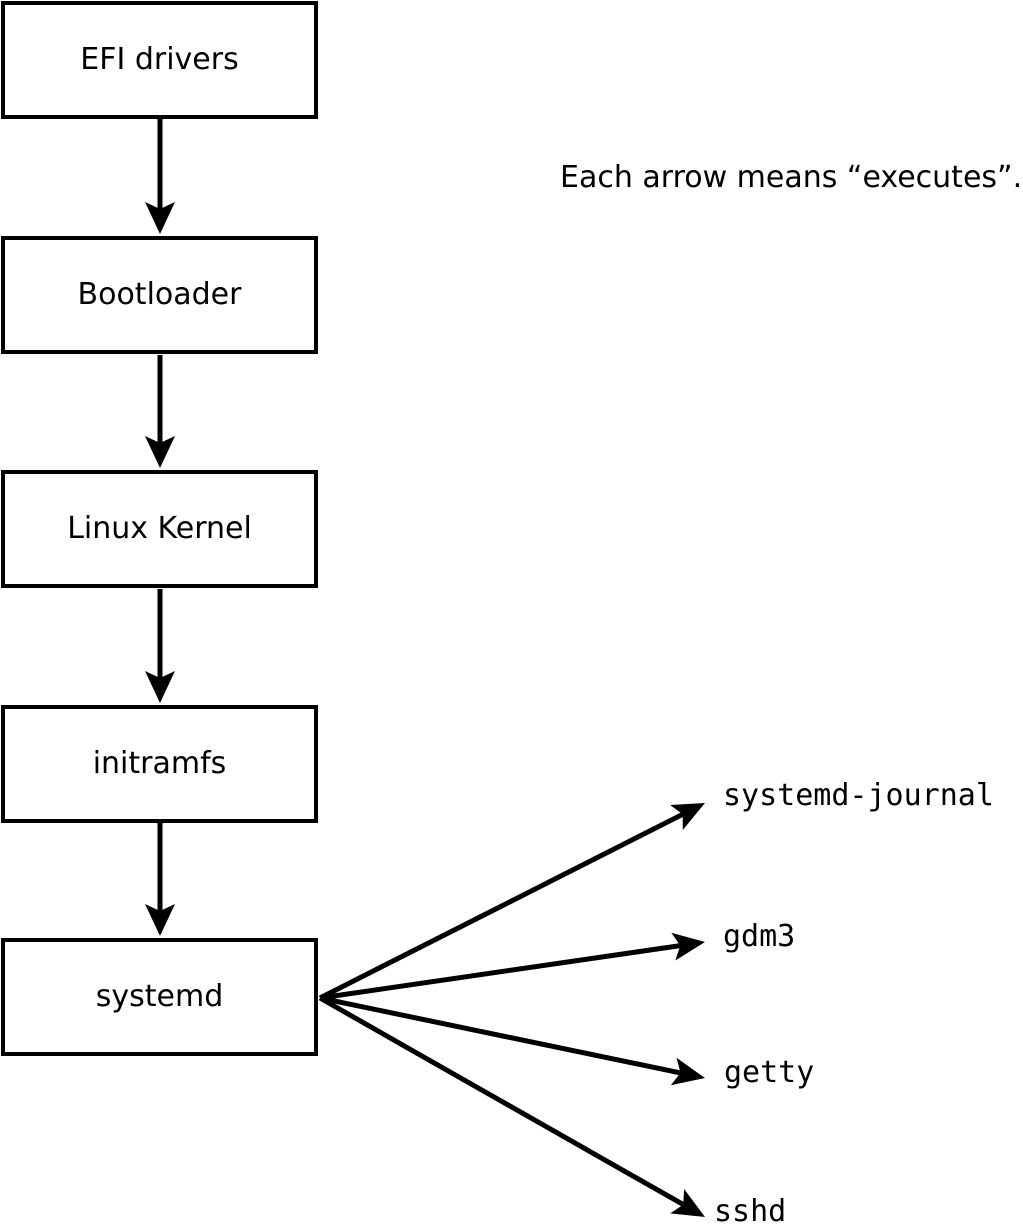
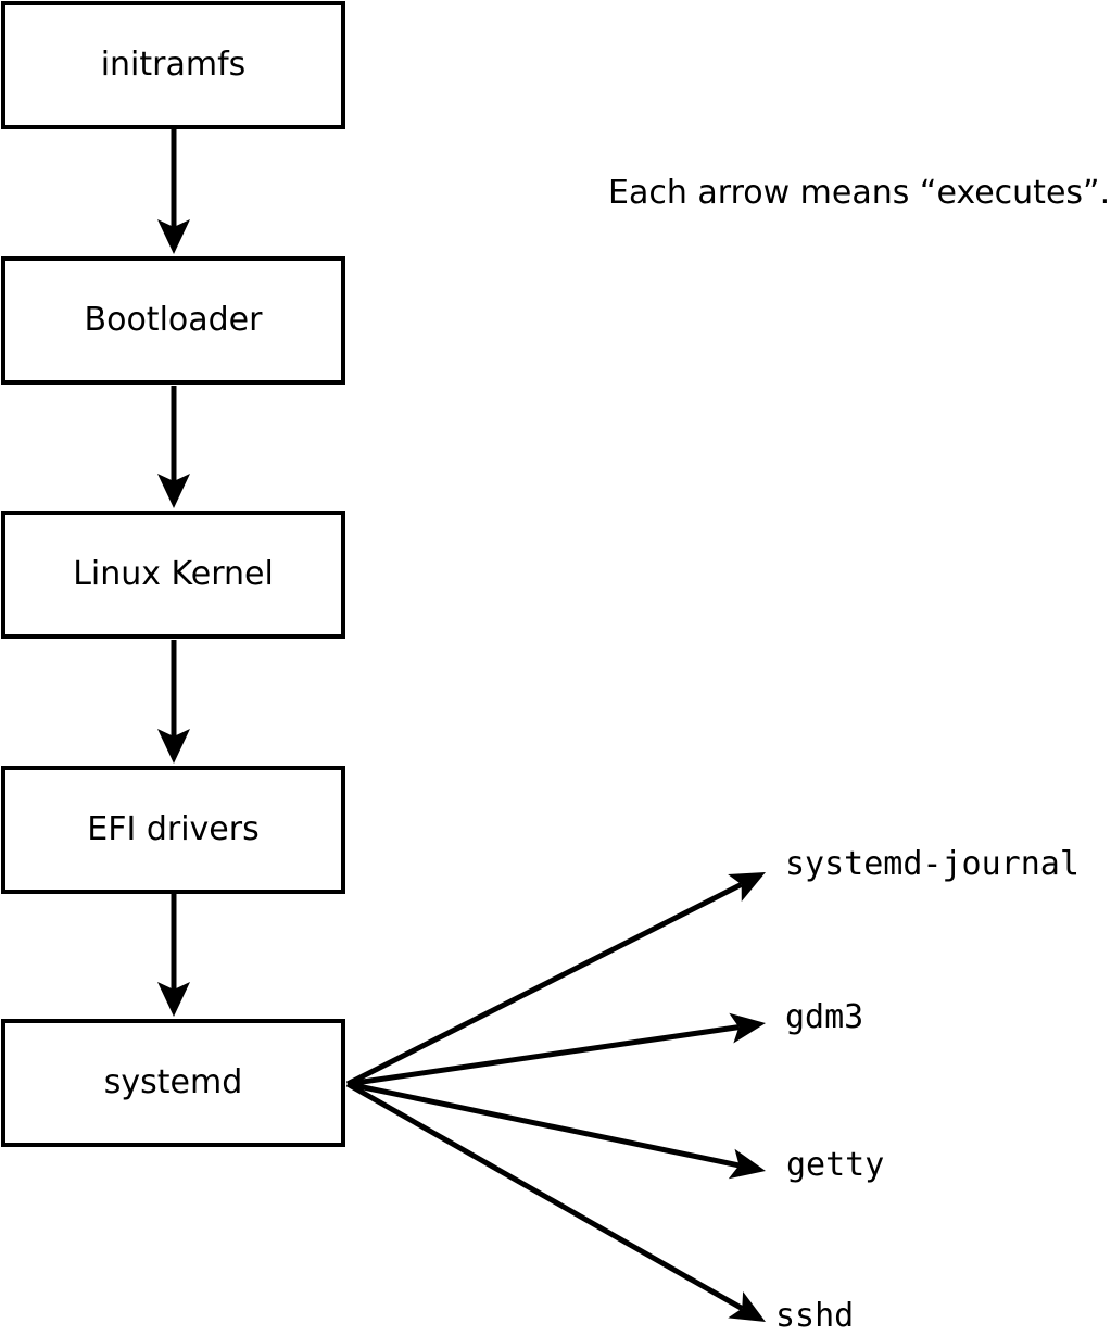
- EFI drivers
+ initramfs
  Bootloader
  Linux Kernel
- initramfs
+ EFI drivers
  systemd
  Each arrow means “executes”.
  systemd-journal
  gdm3
  getty
  sshd
